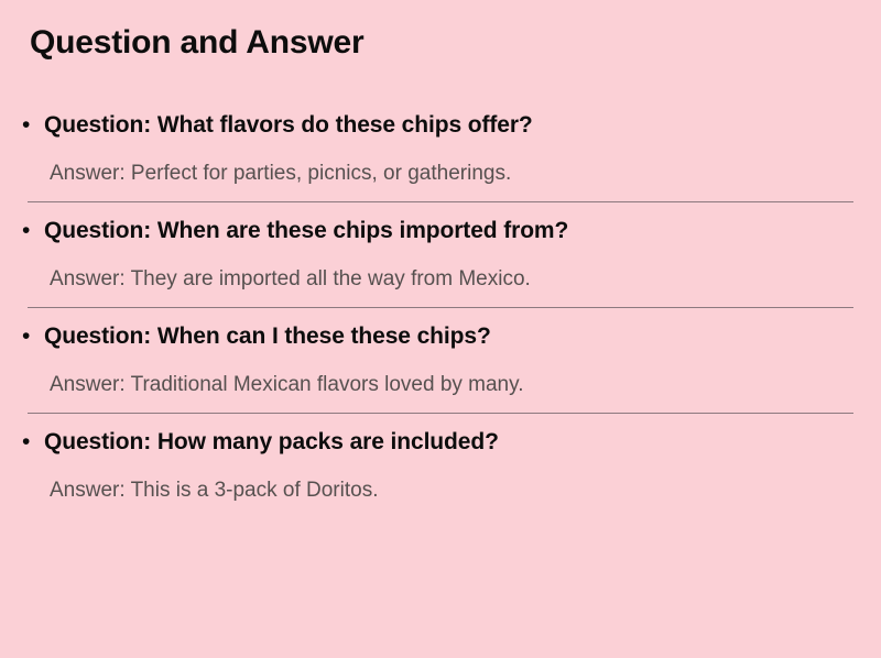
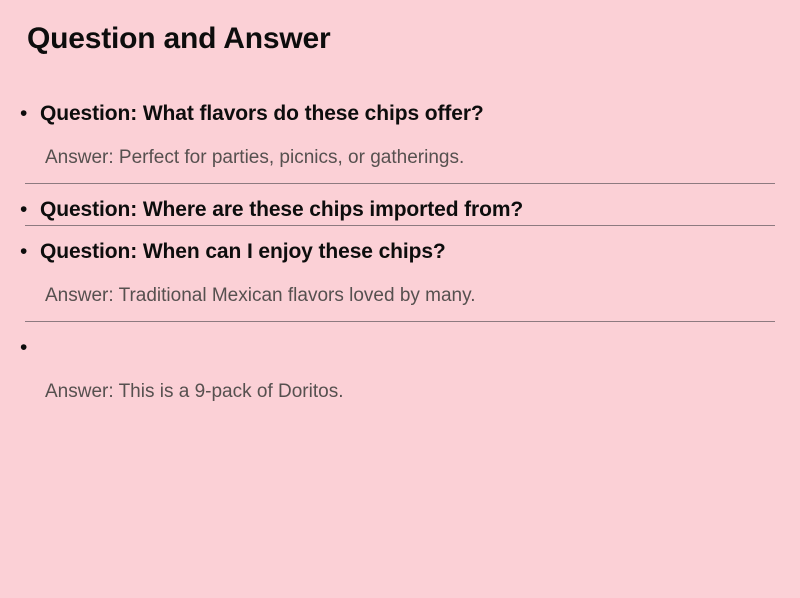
  Question and Answer
  •
  Question: What flavors do these chips offer?
  Answer: Perfect for parties, picnics, or gatherings.
  •
- Question: When are these chips imported from?
+ Question: Where are these chips imported from?
- Answer: They are imported all the way from Mexico.
  •
- Question: When can I these these chips?
+ Question: When can I enjoy these chips?
  Answer: Traditional Mexican flavors loved by many.
  •
- Question: How many packs are included?
- Answer: This is a 3-pack of Doritos.
+ Answer: This is a 9-pack of Doritos.
